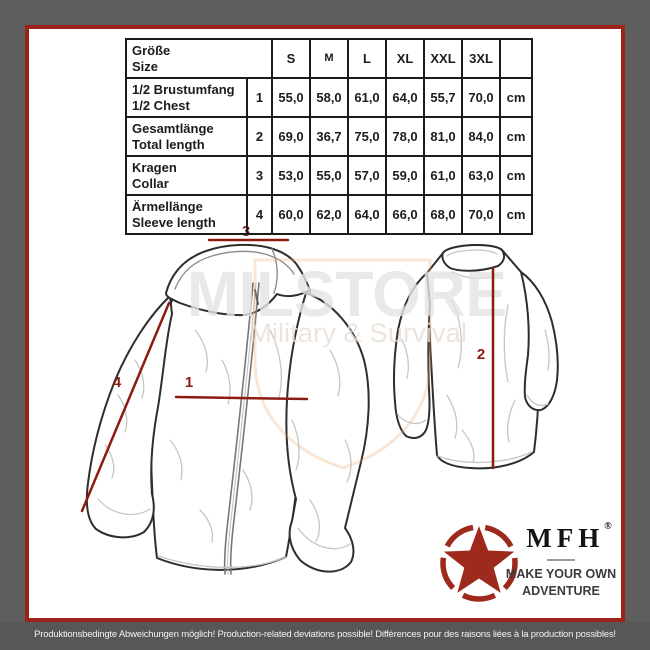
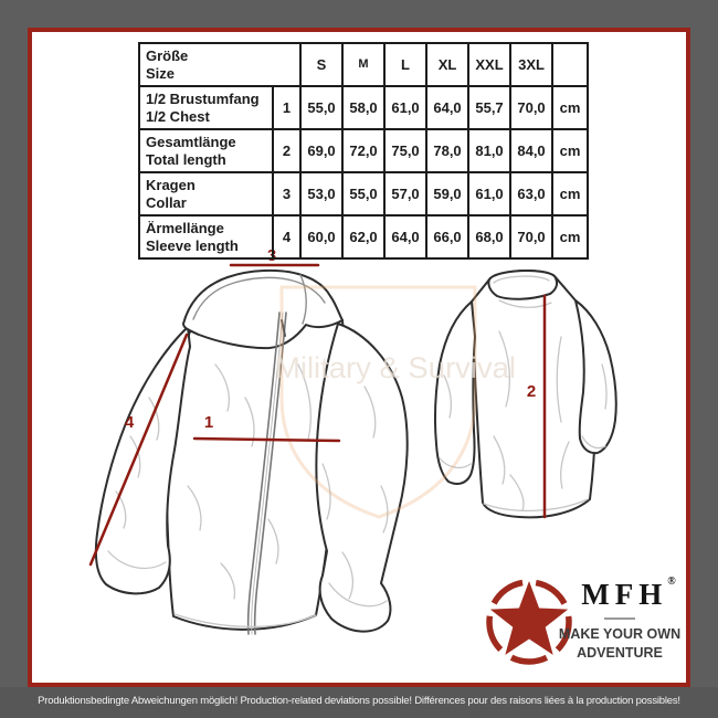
- MILSTORE
  Military & Survival
  3
  4
  1
  2
  Größe Size	S	M	L	XL	XXL	3XL
  1/2 Brustumfang 1/2 Chest	1	55,0	58,0	61,0	64,0	55,7	70,0	cm
- Gesamtlänge Total length	2	69,0	36,7	75,0	78,0	81,0	84,0	cm
+ Gesamtlänge Total length	2	69,0	72,0	75,0	78,0	81,0	84,0	cm
  Kragen Collar	3	53,0	55,0	57,0	59,0	61,0	63,0	cm
  Ärmellänge Sleeve length	4	60,0	62,0	64,0	66,0	68,0	70,0	cm
  MFH®
  MAKE YOUR OWN
  ADVENTURE
  Produktionsbedingte Abweichungen möglich! Production-related deviations possible! Différences pour des raisons liées à la production possibles!
